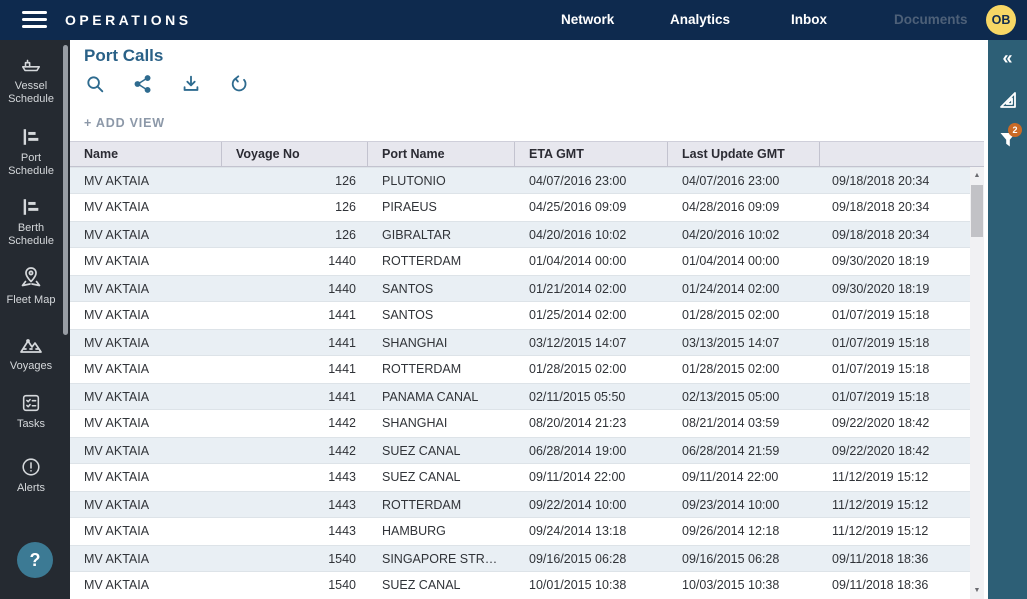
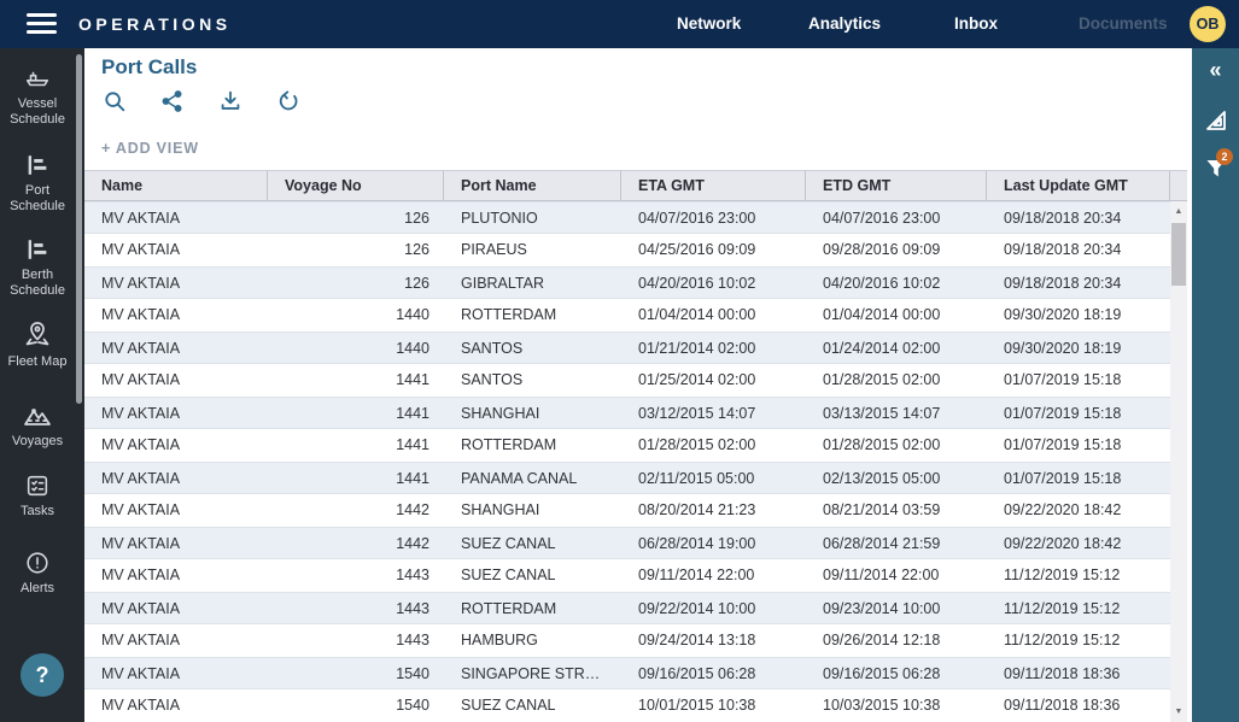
  OPERATIONS
  Network
  Analytics
  Inbox
  Documents
  OB
  Vessel Schedule
  Port Schedule
  Berth Schedule
  Fleet Map
  Voyages
  Tasks
  Alerts
  ?
  Port Calls
  + ADD VIEW
  Name
  Voyage No
  Port Name
  ETA GMT
+ ETD GMT
  Last Update GMT
  MV AKTAIA
  126
  PLUTONIO
  04/07/2016 23:00
  04/07/2016 23:00
  09/18/2018 20:34
  MV AKTAIA
  126
  PIRAEUS
  04/25/2016 09:09
- 04/28/2016 09:09
+ 09/28/2016 09:09
  09/18/2018 20:34
  MV AKTAIA
  126
  GIBRALTAR
  04/20/2016 10:02
  04/20/2016 10:02
  09/18/2018 20:34
  MV AKTAIA
  1440
  ROTTERDAM
  01/04/2014 00:00
  01/04/2014 00:00
  09/30/2020 18:19
  MV AKTAIA
  1440
  SANTOS
  01/21/2014 02:00
  01/24/2014 02:00
  09/30/2020 18:19
  MV AKTAIA
  1441
  SANTOS
  01/25/2014 02:00
  01/28/2015 02:00
  01/07/2019 15:18
  MV AKTAIA
  1441
  SHANGHAI
  03/12/2015 14:07
  03/13/2015 14:07
  01/07/2019 15:18
  MV AKTAIA
  1441
  ROTTERDAM
  01/28/2015 02:00
  01/28/2015 02:00
  01/07/2019 15:18
  MV AKTAIA
  1441
  PANAMA CANAL
- 02/11/2015 05:50
+ 02/11/2015 05:00
  02/13/2015 05:00
  01/07/2019 15:18
  MV AKTAIA
  1442
  SHANGHAI
  08/20/2014 21:23
  08/21/2014 03:59
  09/22/2020 18:42
  MV AKTAIA
  1442
  SUEZ CANAL
  06/28/2014 19:00
  06/28/2014 21:59
  09/22/2020 18:42
  MV AKTAIA
  1443
  SUEZ CANAL
  09/11/2014 22:00
  09/11/2014 22:00
  11/12/2019 15:12
  MV AKTAIA
  1443
  ROTTERDAM
  09/22/2014 10:00
  09/23/2014 10:00
  11/12/2019 15:12
  MV AKTAIA
  1443
  HAMBURG
  09/24/2014 13:18
  09/26/2014 12:18
  11/12/2019 15:12
  MV AKTAIA
  1540
  SINGAPORE STR…
  09/16/2015 06:28
  09/16/2015 06:28
  09/11/2018 18:36
  MV AKTAIA
  1540
  SUEZ CANAL
  10/01/2015 10:38
  10/03/2015 10:38
  09/11/2018 18:36
  «
  2
